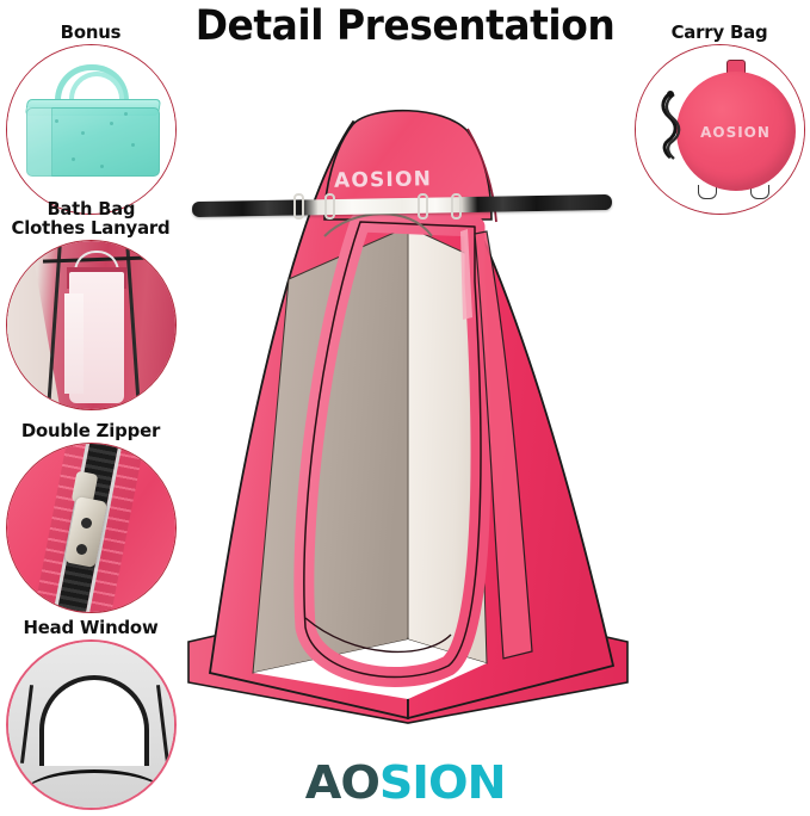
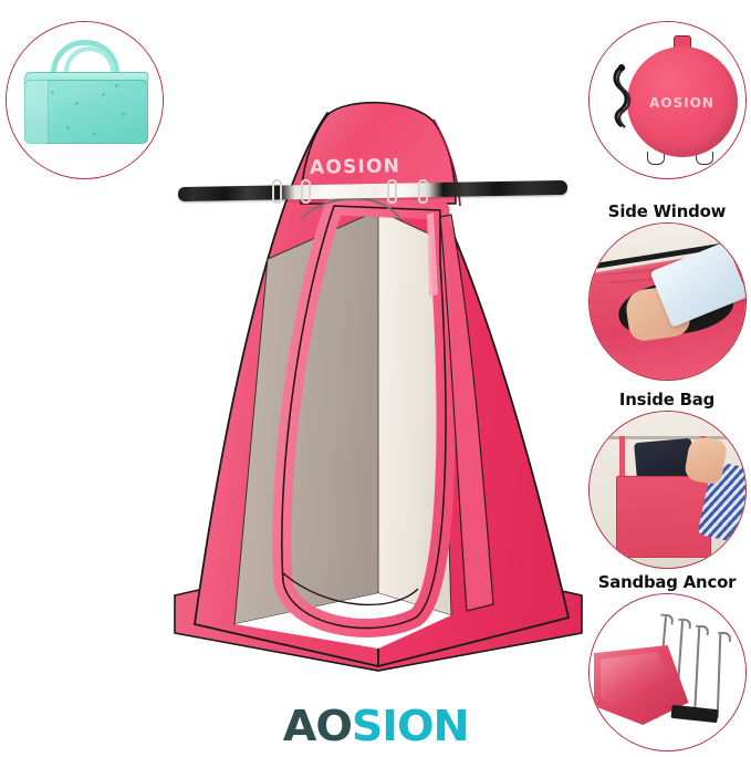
- Detail Presentation
- Bonus
- Bath Bag
- Clothes Lanyard
- Double Zipper
- Head Window
- Carry Bag
  AOSION
+ Side Window
+ Inside Bag
+ Sandbag Ancor
  AOSION
  AOSION
